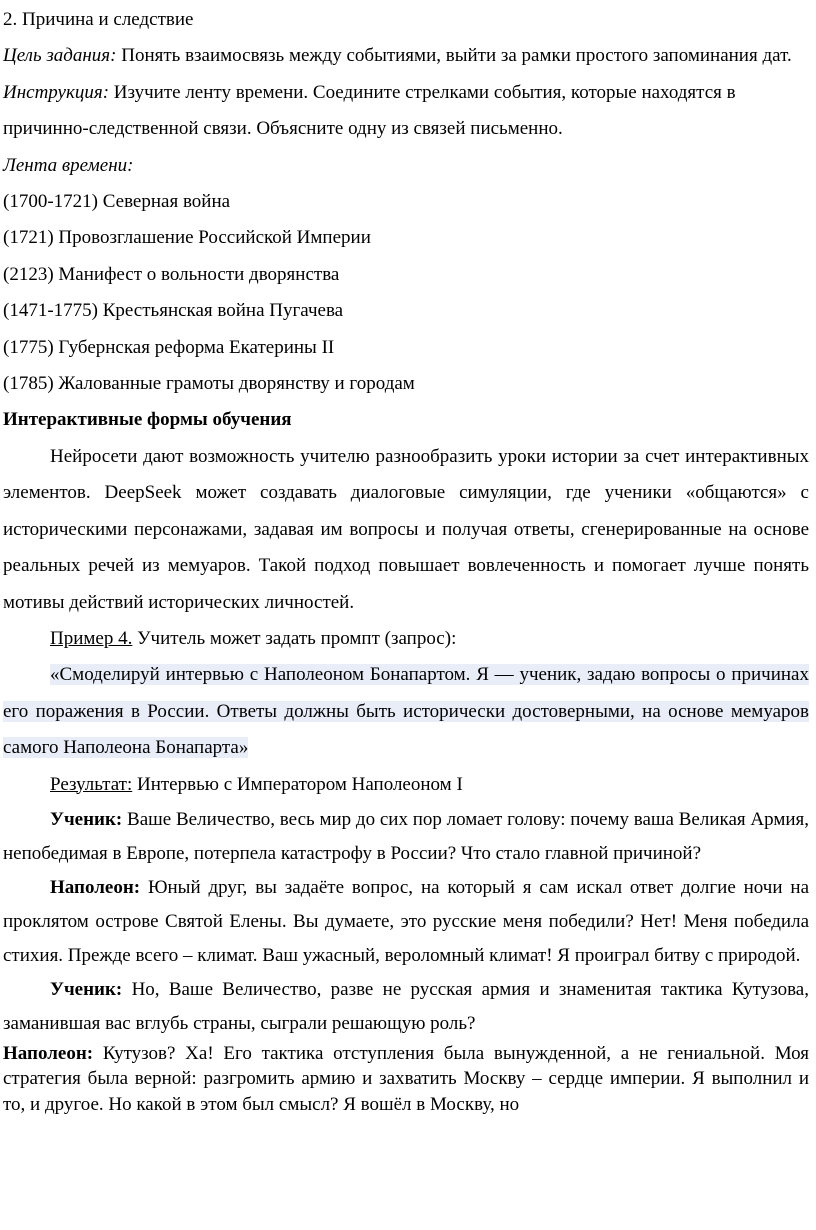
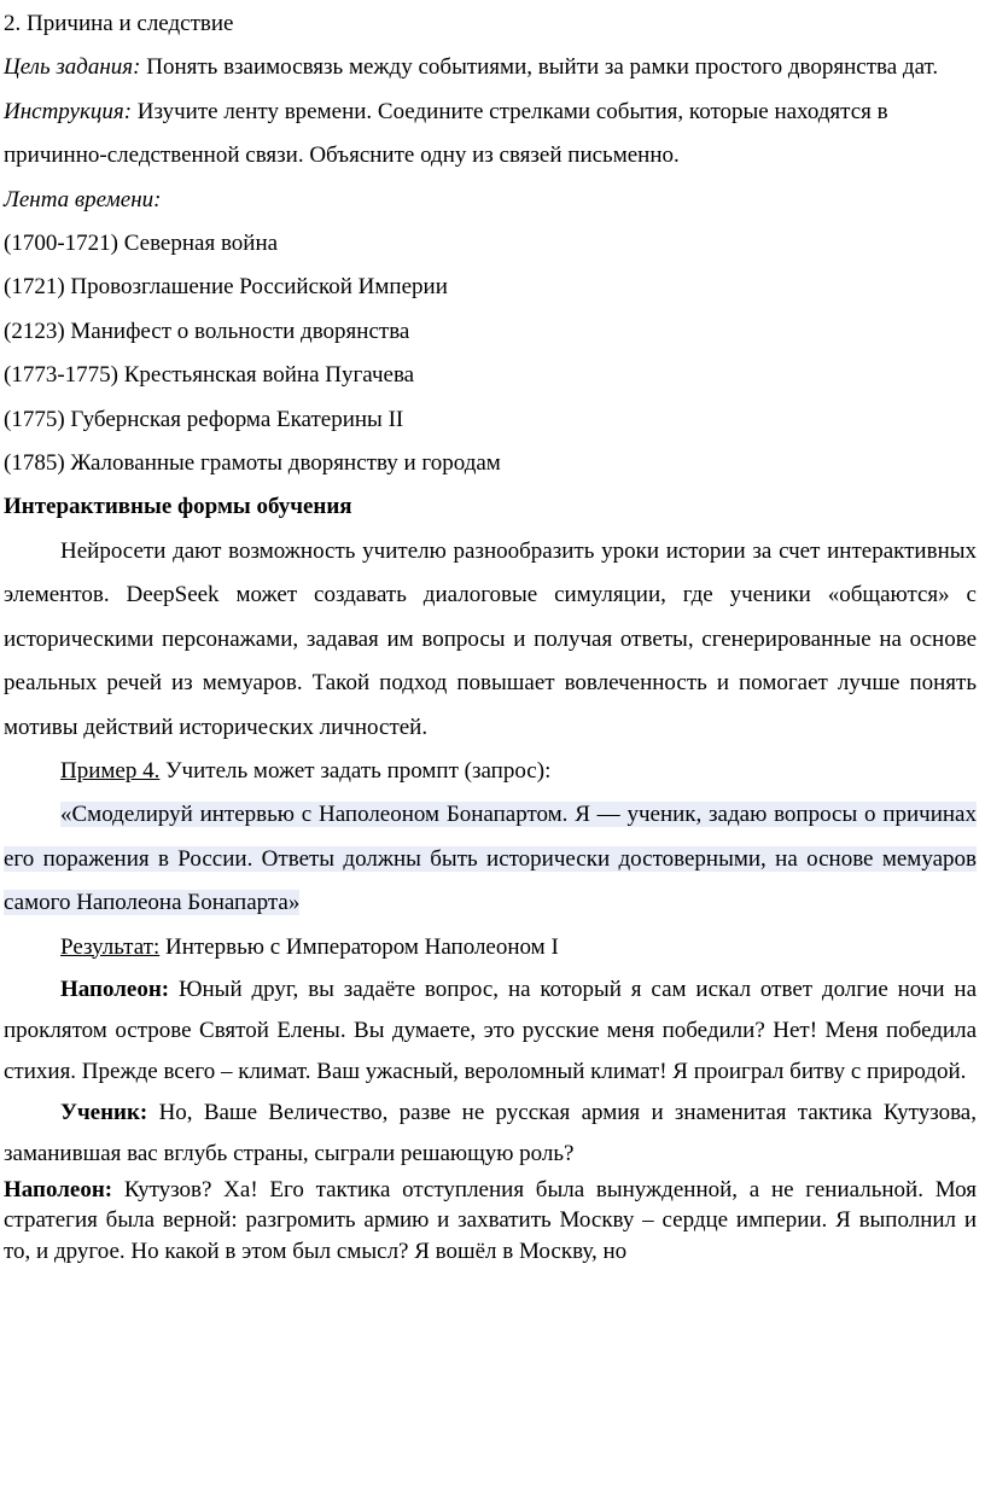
  2. Причина и следствие
- Цель задания: Понять взаимосвязь между событиями, выйти за рамки простого запоминания дат.
+ Цель задания: Понять взаимосвязь между событиями, выйти за рамки простого дворянства дат.
  Инструкция: Изучите ленту времени. Соедините стрелками события, которые находятся в причинно-следственной связи. Объясните одну из связей письменно.
  Лента времени:
  (1700-1721) Северная война
  (1721) Провозглашение Российской Империи
  (2123) Манифест о вольности дворянства
- (1471-1775) Крестьянская война Пугачева
+ (1773-1775) Крестьянская война Пугачева
  (1775) Губернская реформа Екатерины II
  (1785) Жалованные грамоты дворянству и городам
  Интерактивные формы обучения
  Нейросети дают возможность учителю разнообразить уроки истории за счет интерактивных элементов. DeepSeek может создавать диалоговые симуляции, где ученики «общаются» с историческими персонажами, задавая им вопросы и получая ответы, сгенерированные на основе реальных речей из мемуаров. Такой подход повышает вовлеченность и помогает лучше понять мотивы действий исторических личностей.
  Пример 4. Учитель может задать промпт (запрос):
  «Смоделируй интервью с Наполеоном Бонапартом. Я — ученик, задаю вопросы о причинах его поражения в России. Ответы должны быть исторически достоверными, на основе мемуаров самого Наполеона Бонапарта»
  Результат: Интервью с Императором Наполеоном I
- Ученик: Ваше Величество, весь мир до сих пор ломает голову: почему ваша Великая Армия, непобедимая в Европе, потерпела катастрофу в России? Что стало главной причиной?
  Наполеон: Юный друг, вы задаёте вопрос, на который я сам искал ответ долгие ночи на проклятом острове Святой Елены. Вы думаете, это русские меня победили? Нет! Меня победила стихия. Прежде всего – климат. Ваш ужасный, вероломный климат! Я проиграл битву с природой.
  Ученик: Но, Ваше Величество, разве не русская армия и знаменитая тактика Кутузова, заманившая вас вглубь страны, сыграли решающую роль?
  Наполеон: Кутузов? Ха! Его тактика отступления была вынужденной, а не гениальной. Моя стратегия была верной: разгромить армию и захватить Москву – сердце империи. Я выполнил и то, и другое. Но какой в этом был смысл? Я вошёл в Москву, но
